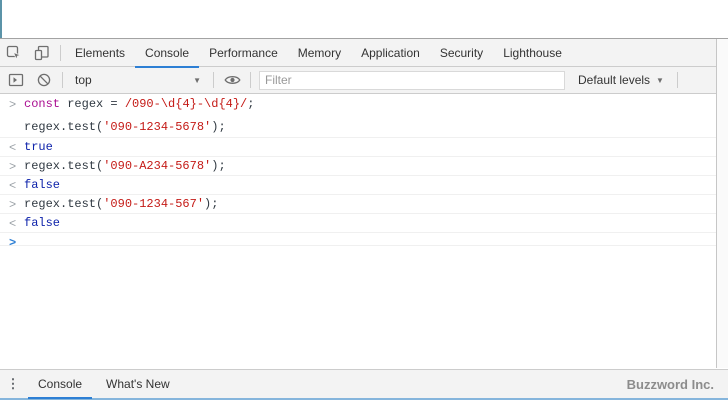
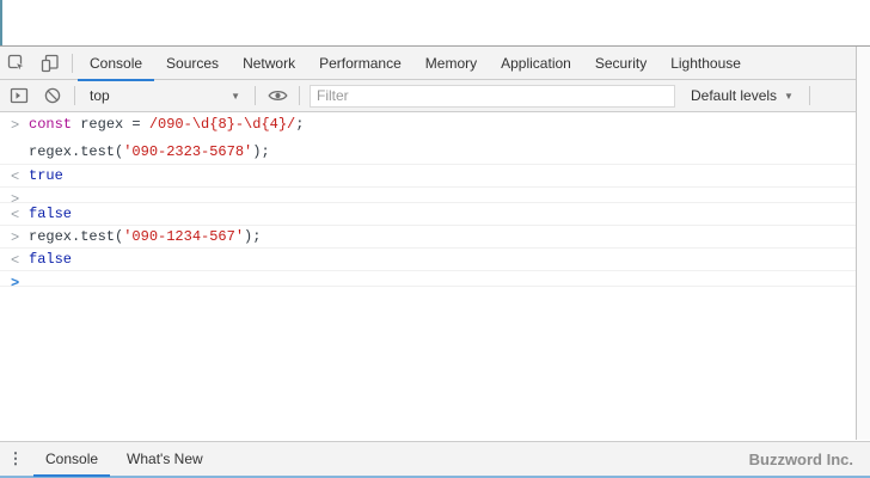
- Elements
  Console
+ Sources
+ Network
  Performance
  Memory
  Application
  Security
  Lighthouse
  top
  ▼
  Filter
  Default levels
  ▼
  >
- const regex = /090-\d{4}-\d{4}/;
+ const regex = /090-\d{8}-\d{4}/;
- regex.test('090-1234-5678');
+ regex.test('090-2323-5678');
  <
  true
  >
- regex.test('090-A234-5678');
  <
  false
  >
  regex.test('090-1234-567');
  <
  false
  >
  ⋮
  Console
  What's New
  Buzzword Inc.
